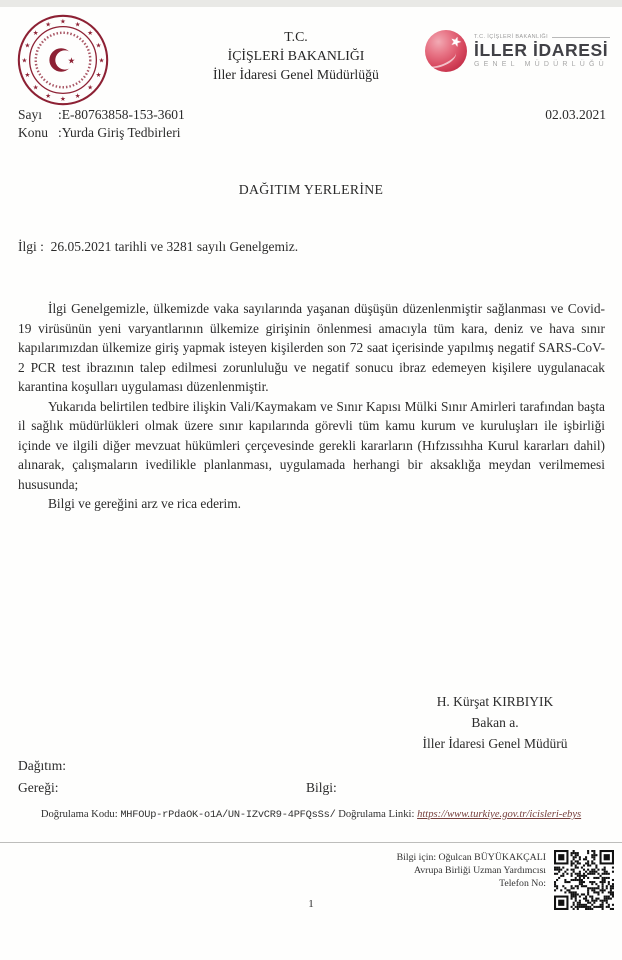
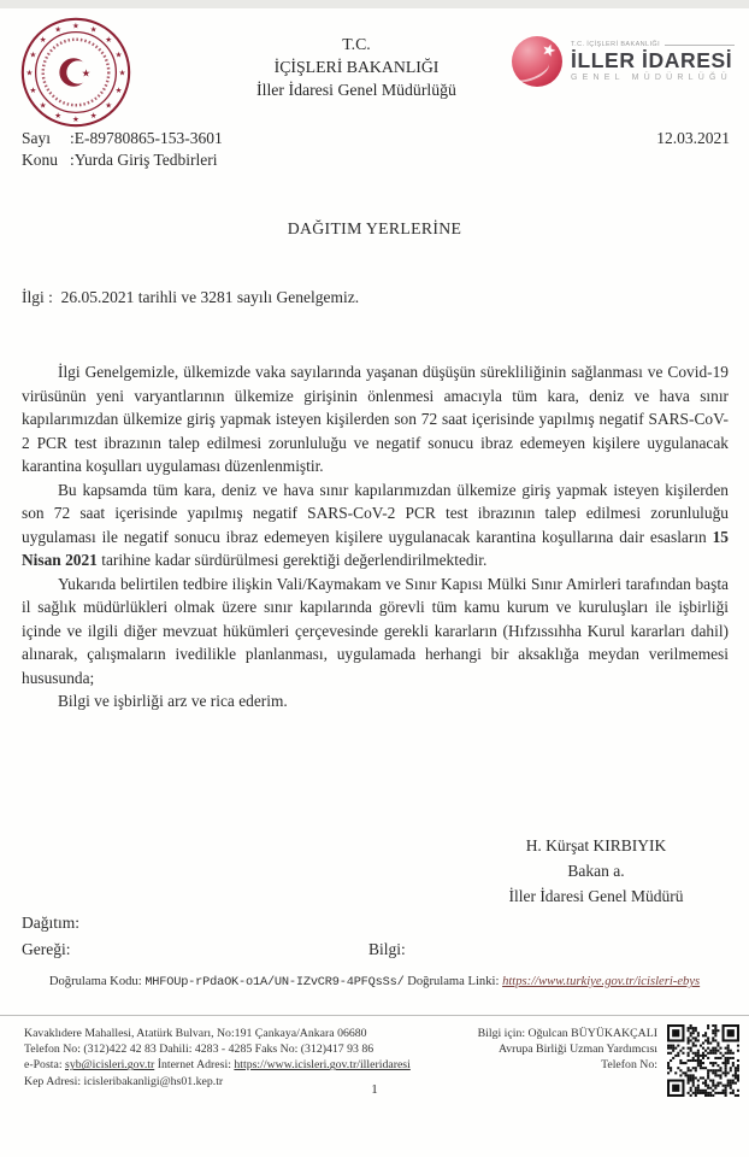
  ★
  T.C.
  İÇİŞLERİ BAKANLIĞI
  İller İdaresi Genel Müdürlüğü
  İLLER İDARESİ
  Sayı
- :E-80763858-153-3601
+ :E-89780865-153-3601
  Konu
  :Yurda Giriş Tedbirleri
- 02.03.2021
+ 12.03.2021
  DAĞITIM YERLERİNE
  İlgi : 26.05.2021 tarihli ve 3281 sayılı Genelgemiz.
- İlgi Genelgemizle, ülkemizde vaka sayılarında yaşanan düşüşün düzenlenmiştir sağlanması ve Covid-19 virüsünün yeni varyantlarının ülkemize girişinin önlenmesi amacıyla tüm kara, deniz ve hava sınır kapılarımızdan ülkemize giriş yapmak isteyen kişilerden son 72 saat içerisinde yapılmış negatif SARS-CoV-2 PCR test ibrazının talep edilmesi zorunluluğu ve negatif sonucu ibraz edemeyen kişilere uygulanacak karantina koşulları uygulaması düzenlenmiştir.
+ İlgi Genelgemizle, ülkemizde vaka sayılarında yaşanan düşüşün sürekliliğinin sağlanması ve Covid-19 virüsünün yeni varyantlarının ülkemize girişinin önlenmesi amacıyla tüm kara, deniz ve hava sınır kapılarımızdan ülkemize giriş yapmak isteyen kişilerden son 72 saat içerisinde yapılmış negatif SARS-CoV-2 PCR test ibrazının talep edilmesi zorunluluğu ve negatif sonucu ibraz edemeyen kişilere uygulanacak karantina koşulları uygulaması düzenlenmiştir.
+ Bu kapsamda tüm kara, deniz ve hava sınır kapılarımızdan ülkemize giriş yapmak isteyen kişilerden son 72 saat içerisinde yapılmış negatif SARS-CoV-2 PCR test ibrazının talep edilmesi zorunluluğu uygulaması ile negatif sonucu ibraz edemeyen kişilere uygulanacak karantina koşullarına dair esasların 15 Nisan 2021 tarihine kadar sürdürülmesi gerektiği değerlendirilmektedir.
  Yukarıda belirtilen tedbire ilişkin Vali/Kaymakam ve Sınır Kapısı Mülki Sınır Amirleri tarafından başta il sağlık müdürlükleri olmak üzere sınır kapılarında görevli tüm kamu kurum ve kuruluşları ile işbirliği içinde ve ilgili diğer mevzuat hükümleri çerçevesinde gerekli kararların (Hıfzıssıhha Kurul kararları dahil) alınarak, çalışmaların ivedilikle planlanması, uygulamada herhangi bir aksaklığa meydan verilmemesi hususunda;
- Bilgi ve gereğini arz ve rica ederim.
+ Bilgi ve işbirliği arz ve rica ederim.
  H. Kürşat KIRBIYIK
  Bakan a.
  İller İdaresi Genel Müdürü
  Dağıtım:
  Gereği:
  Bilgi:
  Doğrulama Kodu: MHFOUp-rPdaOK-o1A/UN-IZvCR9-4PFQsSs/ Doğrulama Linki: https://www.turkiye.gov.tr/icisleri-ebys
+ Kavaklıdere Mahallesi, Atatürk Bulvarı, No:191 Çankaya/Ankara 06680
+ Telefon No: (312)422 42 83 Dahili: 4283 - 4285 Faks No: (312)417 93 86
+ e-Posta: syb@icisleri.gov.tr İnternet Adresi: https://www.icisleri.gov.tr/illeridaresi
+ Kep Adresi: icisleribakanligi@hs01.kep.tr
  Bilgi için: Oğulcan BÜYÜKAKÇALI
  Avrupa Birliği Uzman Yardımcısı
  Telefon No:
  1
